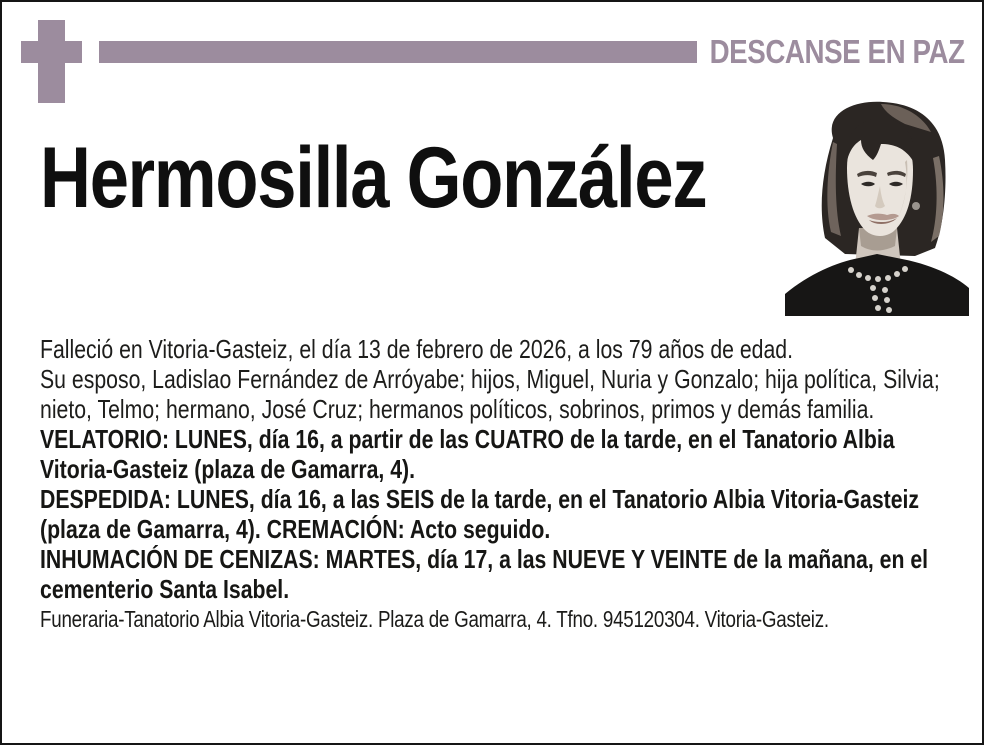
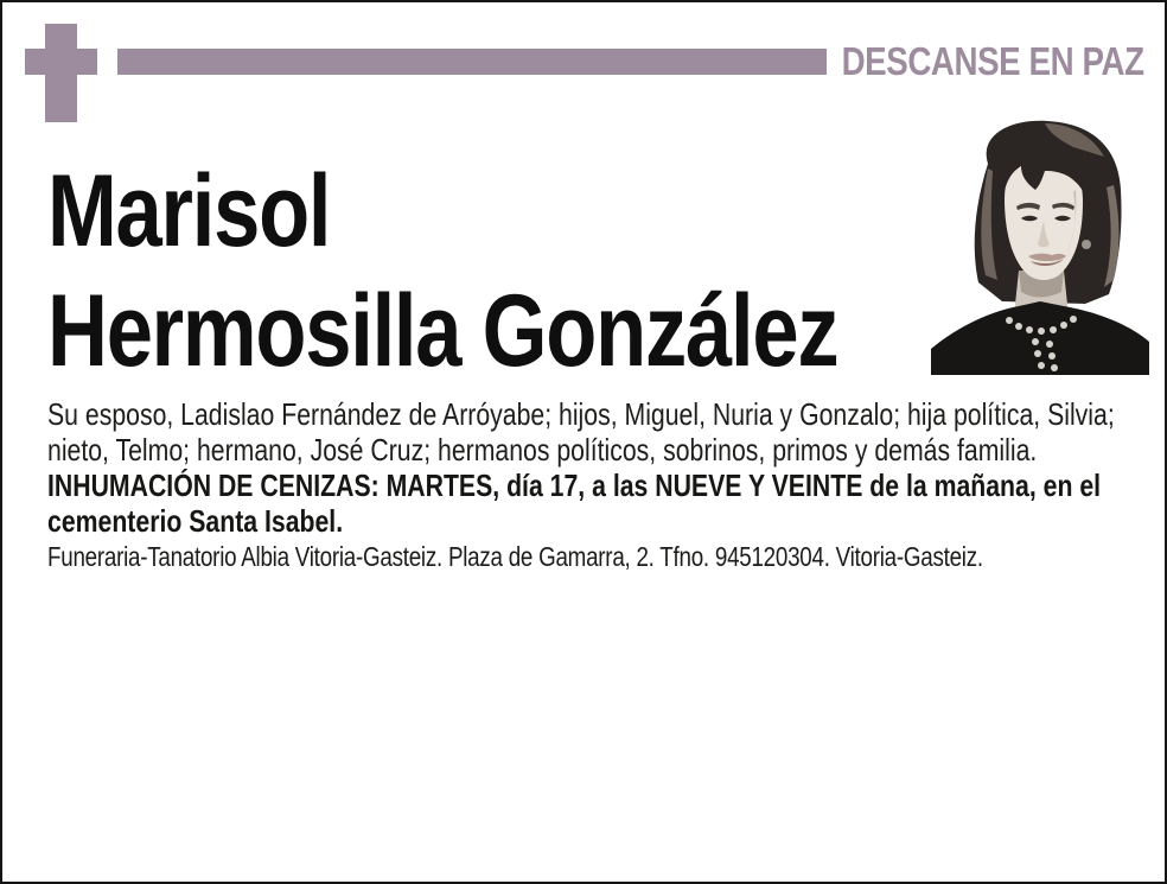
  DESCANSE EN PAZ
+ Marisol
  Hermosilla González
- Falleció en Vitoria-Gasteiz, el día 13 de febrero de 2026, a los 79 años de edad.
  Su esposo, Ladislao Fernández de Arróyabe; hijos, Miguel, Nuria y Gonzalo; hija política, Silvia; nieto, Telmo; hermano, José Cruz; hermanos políticos, sobrinos, primos y demás familia.
- VELATORIO: LUNES, día 16, a partir de las CUATRO de la tarde, en el Tanatorio Albia Vitoria-Gasteiz (plaza de Gamarra, 4).
- DESPEDIDA: LUNES, día 16, a las SEIS de la tarde, en el Tanatorio Albia Vitoria-Gasteiz (plaza de Gamarra, 4). CREMACIÓN: Acto seguido.
  INHUMACIÓN DE CENIZAS: MARTES, día 17, a las NUEVE Y VEINTE de la mañana, en el cementerio Santa Isabel.
- Funeraria-Tanatorio Albia Vitoria-Gasteiz. Plaza de Gamarra, 4. Tfno. 945120304. Vitoria-Gasteiz.
+ Funeraria-Tanatorio Albia Vitoria-Gasteiz. Plaza de Gamarra, 2. Tfno. 945120304. Vitoria-Gasteiz.
